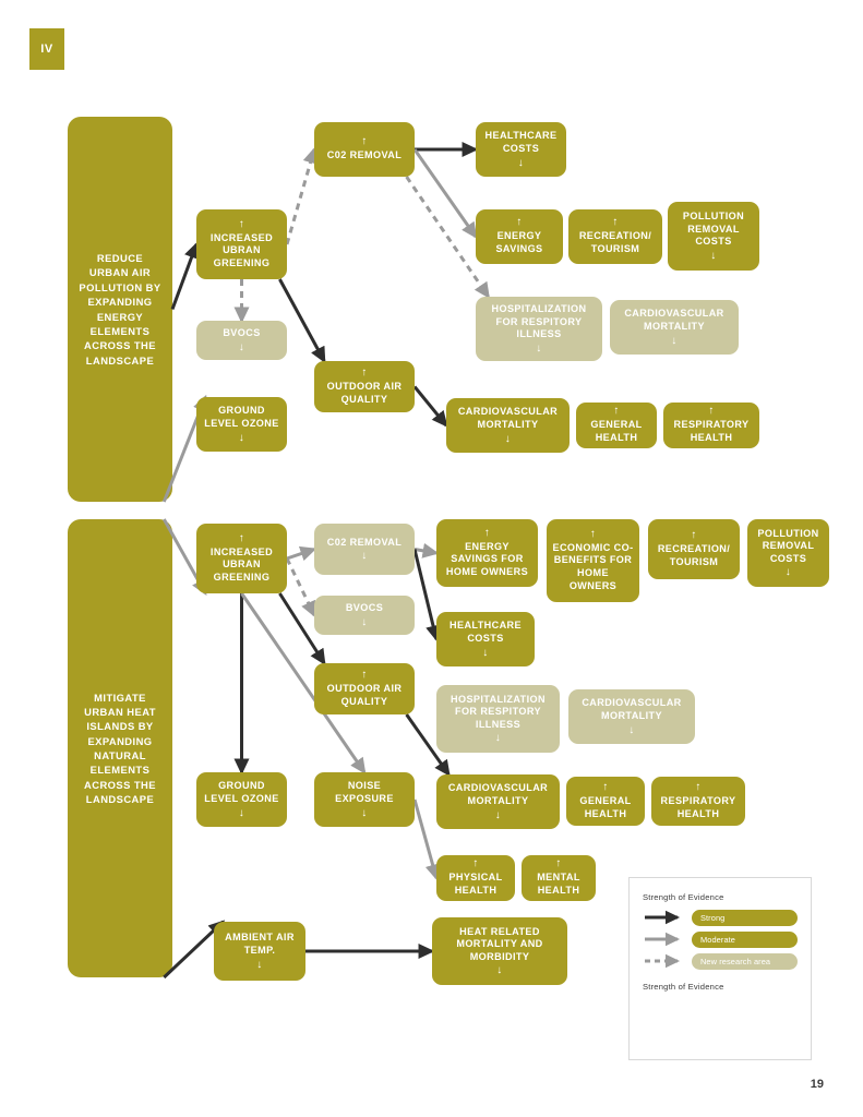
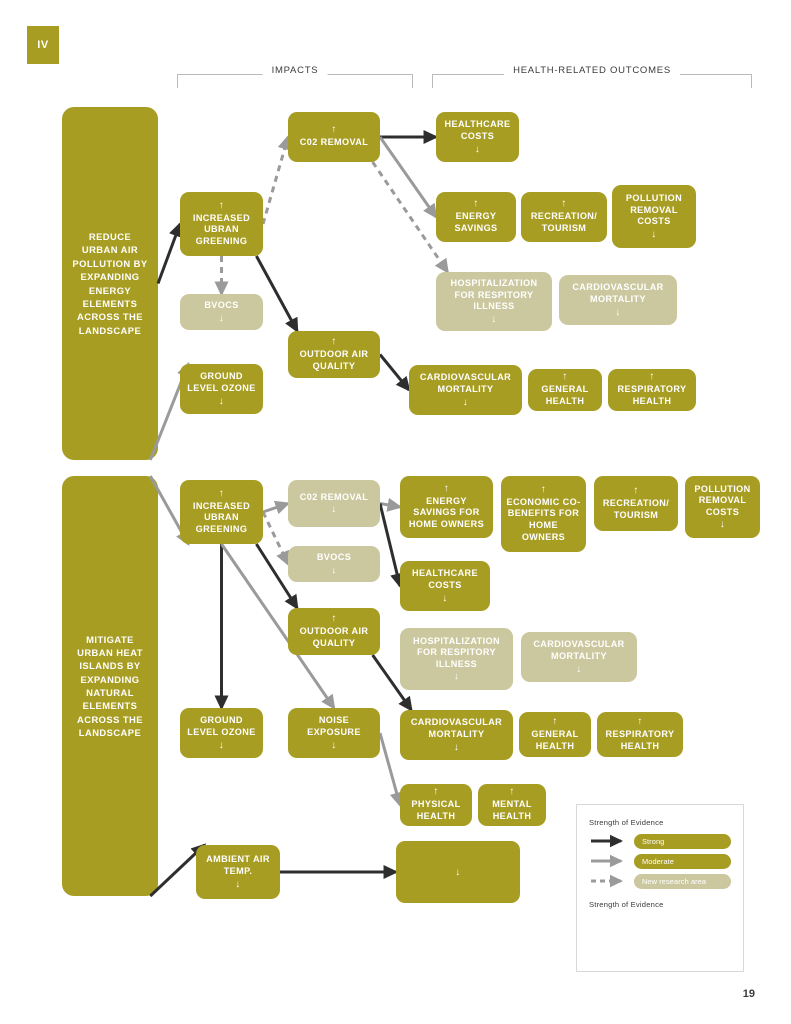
  IV
+ IMPACTS
+ HEALTH-RELATED OUTCOMES
  REDUCE URBAN AIR POLLUTION BY EXPANDING ENERGY ELEMENTS ACROSS THE LANDSCAPE
  MITIGATE URBAN HEAT ISLANDS BY EXPANDING NATURAL ELEMENTS ACROSS THE LANDSCAPE
  ↑
  INCREASED UBRAN GREENING
  ↑
  C02 REMOVAL
  BVOCS
  ↓
  GROUND LEVEL OZONE
  ↓
  ↑
  OUTDOOR AIR QUALITY
  HEALTHCARE COSTS
  ↓
  ↑
  ENERGY SAVINGS
  ↑
  RECREATION/ TOURISM
  POLLUTION REMOVAL COSTS
  ↓
  HOSPITALIZATION FOR RESPITORY ILLNESS
  ↓
  CARDIOVASCULAR MORTALITY
  ↓
  CARDIOVASCULAR MORTALITY
  ↓
  ↑
  GENERAL HEALTH
  ↑
  RESPIRATORY HEALTH
  ↑
  INCREASED UBRAN GREENING
  C02 REMOVAL
  ↓
  BVOCS
  ↓
  ↑
  OUTDOOR AIR QUALITY
  GROUND LEVEL OZONE
  ↓
  NOISE EXPOSURE
  ↓
  ↑
  ENERGY SAVINGS FOR HOME OWNERS
  ↑
  ECONOMIC CO-BENEFITS FOR HOME OWNERS
  ↑
  RECREATION/ TOURISM
  POLLUTION REMOVAL COSTS
  ↓
  HEALTHCARE COSTS
  ↓
  HOSPITALIZATION FOR RESPITORY ILLNESS
  ↓
  CARDIOVASCULAR MORTALITY
  ↓
  CARDIOVASCULAR MORTALITY
  ↓
  ↑
  GENERAL HEALTH
  ↑
  RESPIRATORY HEALTH
  ↑
  PHYSICAL HEALTH
  ↑
  MENTAL HEALTH
  AMBIENT AIR TEMP.
  ↓
- HEAT RELATED MORTALITY AND MORBIDITY
  ↓
  Strength of Evidence
  Strong
  Moderate
  New research area
  Strength of Evidence
  19
